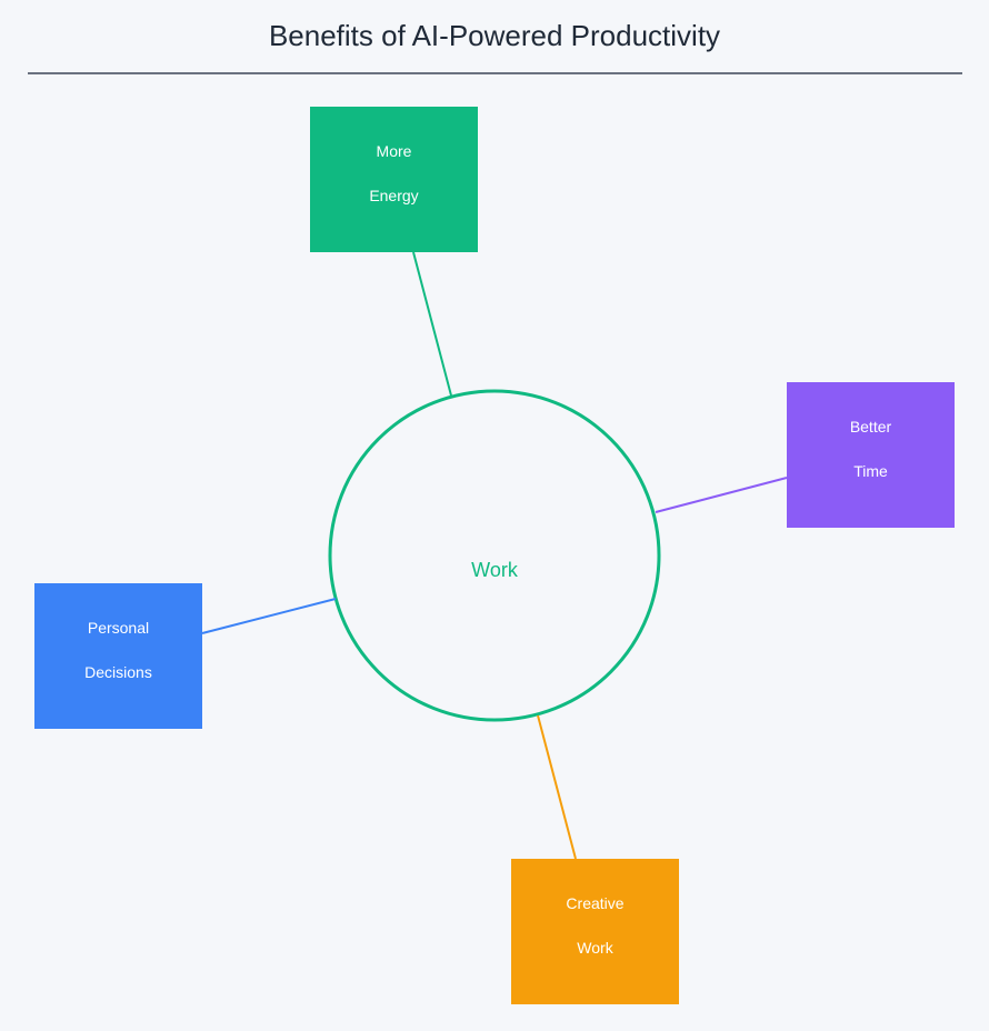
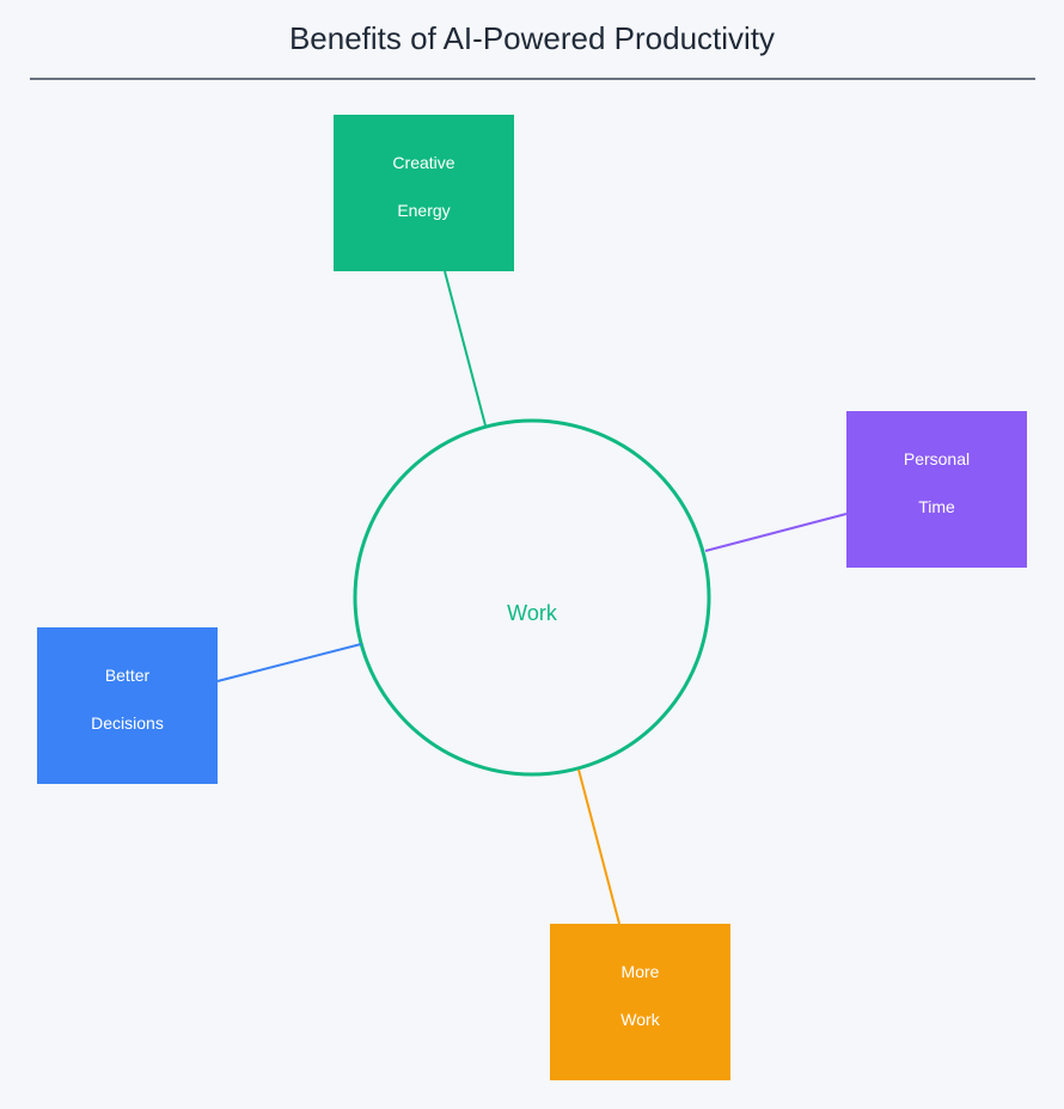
  Benefits of AI-Powered Productivity
  Work
- More
+ Creative
  Energy
- Better
+ Personal
  Time
- Personal
+ Better
  Decisions
- Creative
+ More
  Work
